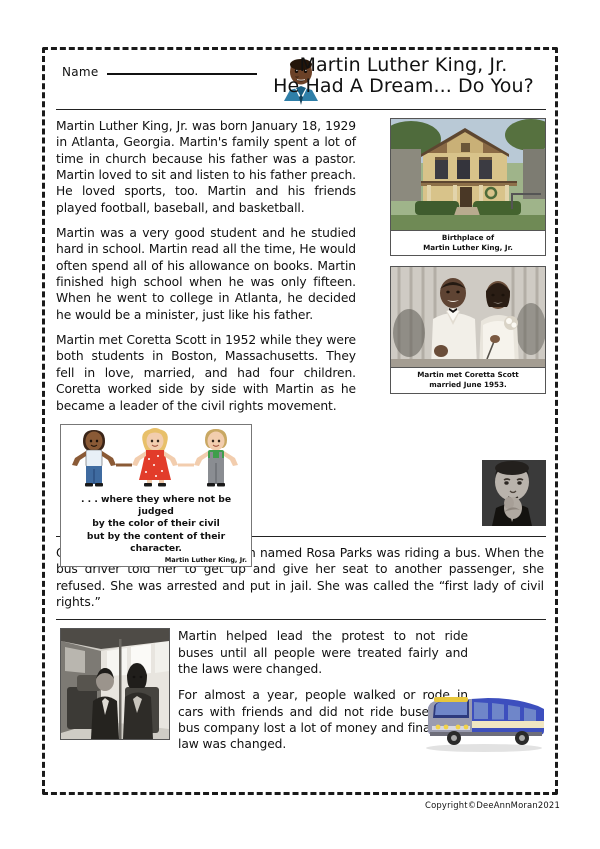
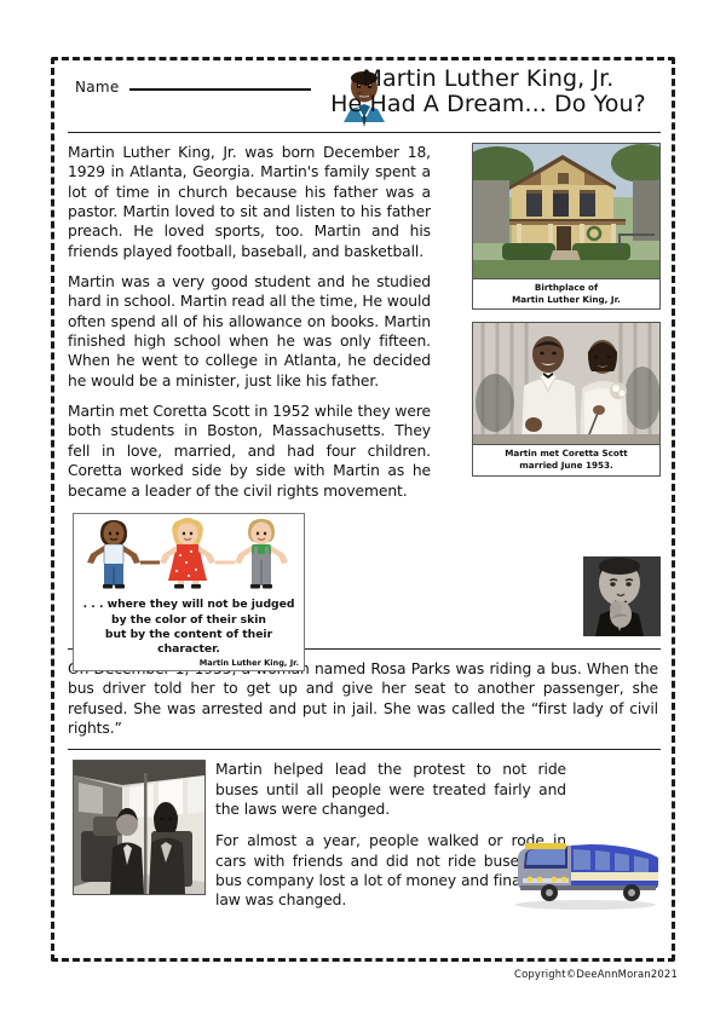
  Name
  Martin Luther King, Jr.
  He Had A Dream... Do You?
  Birthplace of
  Martin Luther King, Jr.
  Martin met Coretta Scott
  married June 1953.
- Martin Luther King, Jr. was born January 18, 1929 in Atlanta, Georgia. Martin's family spent a lot of time in church because his father was a pastor. Martin loved to sit and listen to his father preach. He loved sports, too. Martin and his friends played football, baseball, and basketball.
+ Martin Luther King, Jr. was born December 18, 1929 in Atlanta, Georgia. Martin's family spent a lot of time in church because his father was a pastor. Martin loved to sit and listen to his father preach. He loved sports, too. Martin and his friends played football, baseball, and basketball.
  Martin was a very good student and he studied hard in school. Martin read all the time, He would often spend all of his allowance on books. Martin finished high school when he was only fifteen. When he went to college in Atlanta, he decided he would be a minister, just like his father.
  Martin met Coretta Scott in 1952 while they were both students in Boston, Massachusetts. They fell in love, married, and had four children. Coretta worked side by side with Martin as he became a leader of the civil rights movement.
- . . . where they where not be judged
+ . . . where they will not be judged
- by the color of their civil
+ by the color of their skin
  but by the content of their character.
  Martin Luther King, Jr.
  named Rosa Parks was riding a bus. When the bus driver told her to get up and give her seat to another passenger, she refused. She was arrested and put in jail. She was called the “first lady of civil rights.”
  Martin helped lead the protest to not ride buses until all people were treated fairly and the laws were changed.
  For almost a year, people walked or rode in cars with friends and did not ride buse bus company lost a lot of money and fina law was changed.
  Copyright©DeeAnnMoran2021
